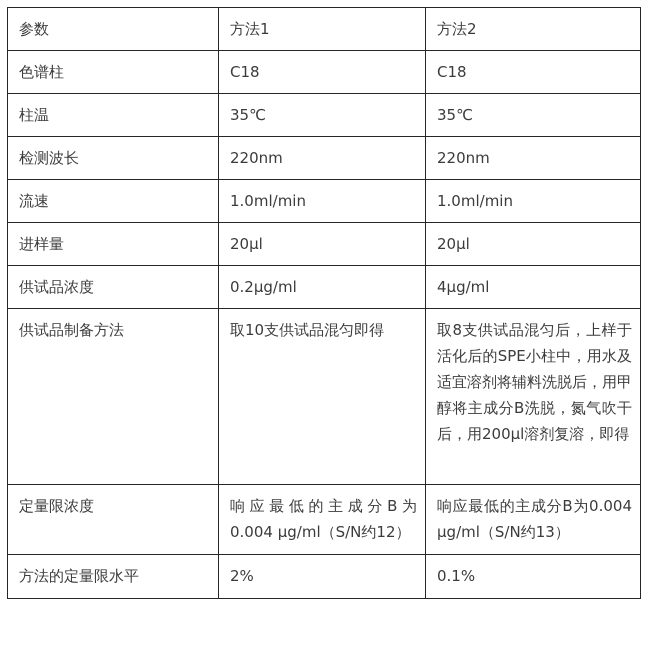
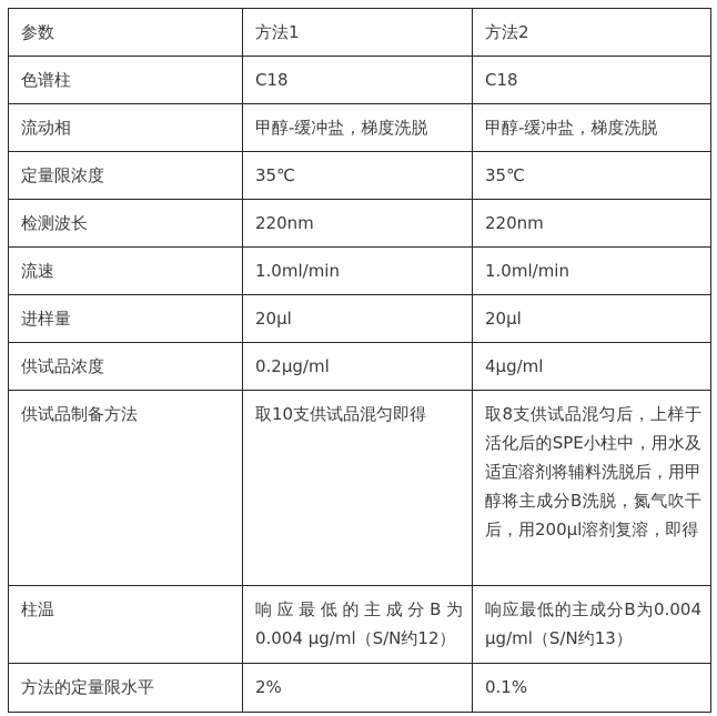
  参数	方法1	方法2
  色谱柱	C18	C18
+ 流动相	甲醇-缓冲盐，梯度洗脱	甲醇-缓冲盐，梯度洗脱
- 柱温	35℃	35℃
+ 定量限浓度	35℃	35℃
  检测波长	220nm	220nm
  流速	1.0ml/min	1.0ml/min
  进样量	20μl	20μl
  供试品浓度	0.2μg/ml	4μg/ml
  供试品制备方法	取10支供试品混匀即得	取8支供试品混匀后，上样于活化后的SPE小柱中，用水及适宜溶剂将辅料洗脱后，用甲醇将主成分B洗脱，氮气吹干后，用200μl溶剂复溶，即得
- 定量限浓度	响应最低的主成分B为0.004 μg/ml（S/N约12）	响应最低的主成分B为0.004 μg/ml（S/N约13）
+ 柱温	响应最低的主成分B为0.004 μg/ml（S/N约12）	响应最低的主成分B为0.004 μg/ml（S/N约13）
  方法的定量限水平	2%	0.1%
